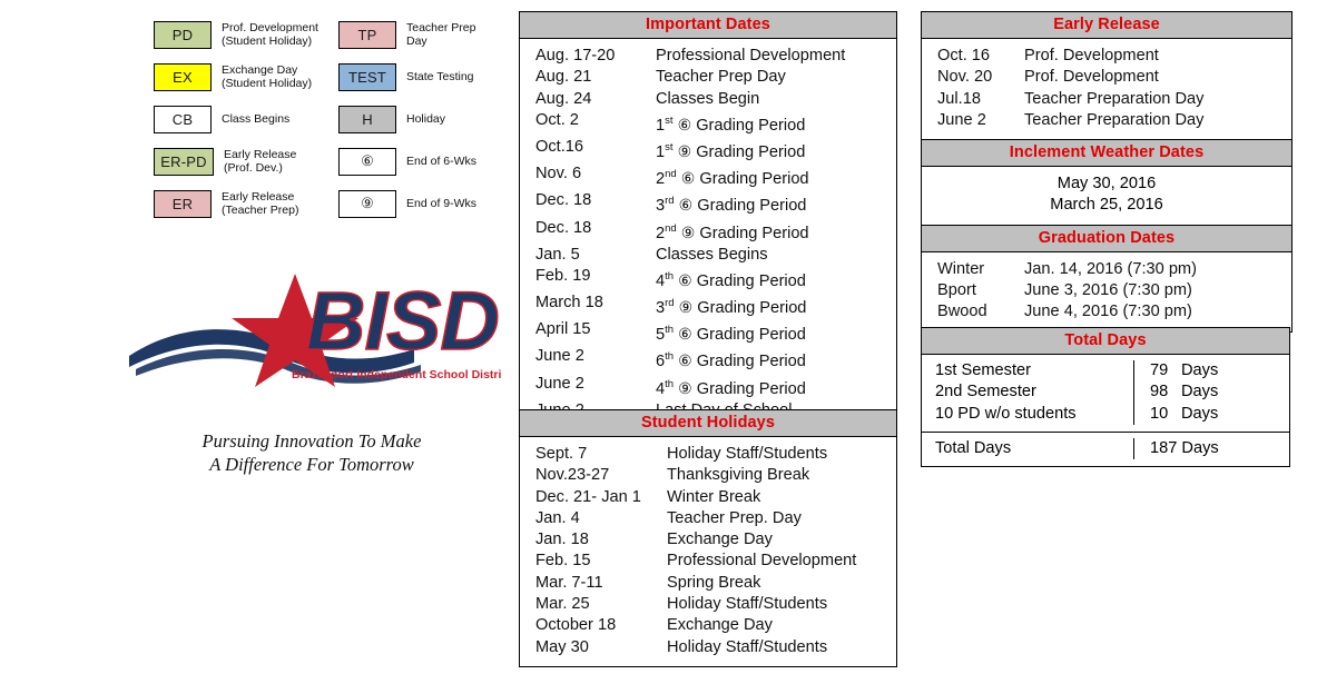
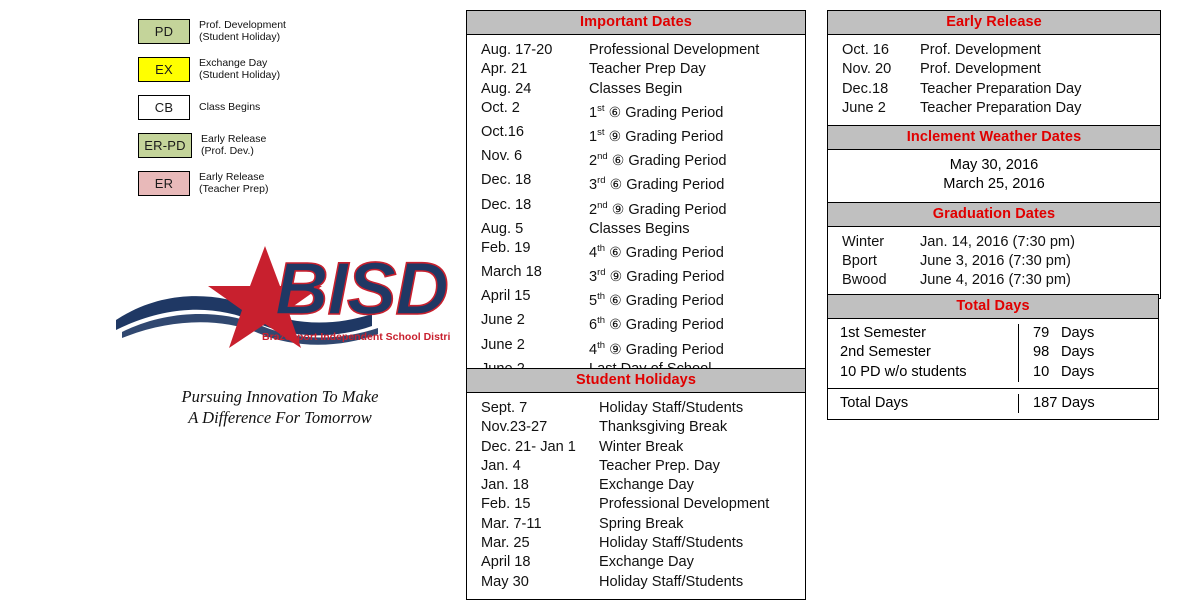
  PD
  Prof. Development
  (Student Holiday)
  EX
  Exchange Day
  (Student Holiday)
  CB
  Class Begins
  ER-PD
  Early Release
  (Prof. Dev.)
  ER
  Early Release
  (Teacher Prep)
- TP
- Teacher Prep
- Day
- TEST
- State Testing
- H
- Holiday
- ⑥
- End of 6-Wks
- ⑨
- End of 9-Wks
  BISD
  Brazosport Independent School Distri
  Pursuing Innovation To Make
  A Difference For Tomorrow
  Important Dates
  Aug. 17-20
  Professional Development
- Aug. 21
+ Apr. 21
  Teacher Prep Day
  Aug. 24
  Classes Begin
  Oct. 2
  1st ⑥ Grading Period
  Oct.16
  1st ⑨ Grading Period
  Nov. 6
  2nd ⑥ Grading Period
  Dec. 18
  3rd ⑥ Grading Period
  Dec. 18
  2nd ⑨ Grading Period
- Jan. 5
+ Aug. 5
  Classes Begins
  Feb. 19
  4th ⑥ Grading Period
  March 18
  3rd ⑨ Grading Period
  April 15
  5th ⑥ Grading Period
  June 2
  6th ⑥ Grading Period
  June 2
  4th ⑨ Grading Period
  Student Holidays
  Sept. 7
  Holiday Staff/Students
  Nov.23-27
  Thanksgiving Break
  Dec. 21- Jan 1
  Winter Break
  Jan. 4
  Teacher Prep. Day
  Jan. 18
  Exchange Day
  Feb. 15
  Professional Development
  Mar. 7-11
  Spring Break
  Mar. 25
  Holiday Staff/Students
- October 18
+ April 18
  Exchange Day
  May 30
  Holiday Staff/Students
  Early Release
  Oct. 16
  Prof. Development
  Nov. 20
  Prof. Development
- Jul.18
+ Dec.18
  Teacher Preparation Day
  June 2
  Teacher Preparation Day
  Inclement Weather Dates
  May 30, 2016
  March 25, 2016
  Graduation Dates
  Winter
  Jan. 14, 2016 (7:30 pm)
  Bport
  June 3, 2016 (7:30 pm)
  Bwood
  June 4, 2016 (7:30 pm)
  Total Days
  1st Semester
  79 Days
  2nd Semester
  98 Days
  10 PD w/o students
  10 Days
  Total Days
  187 Days
